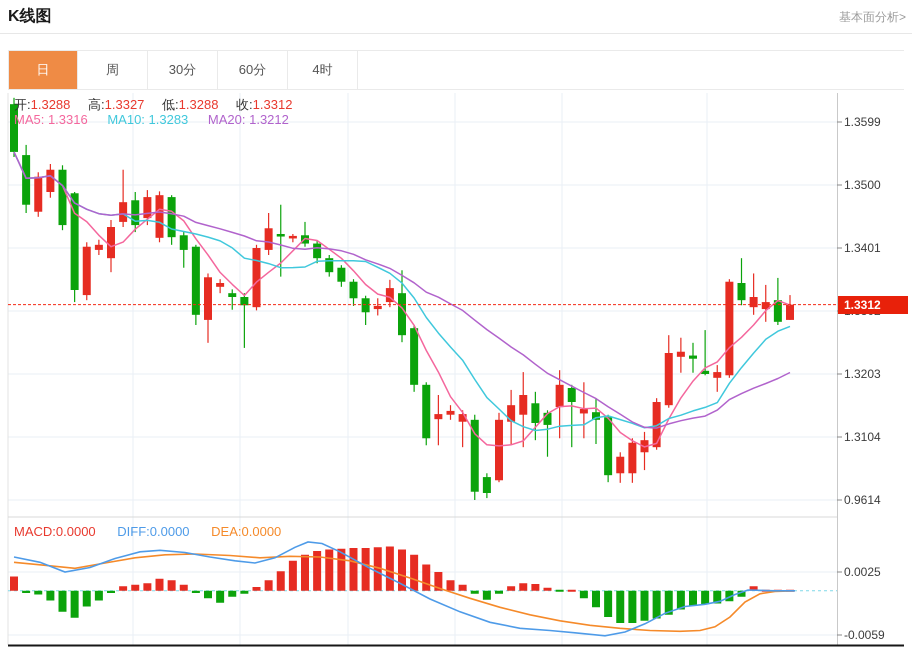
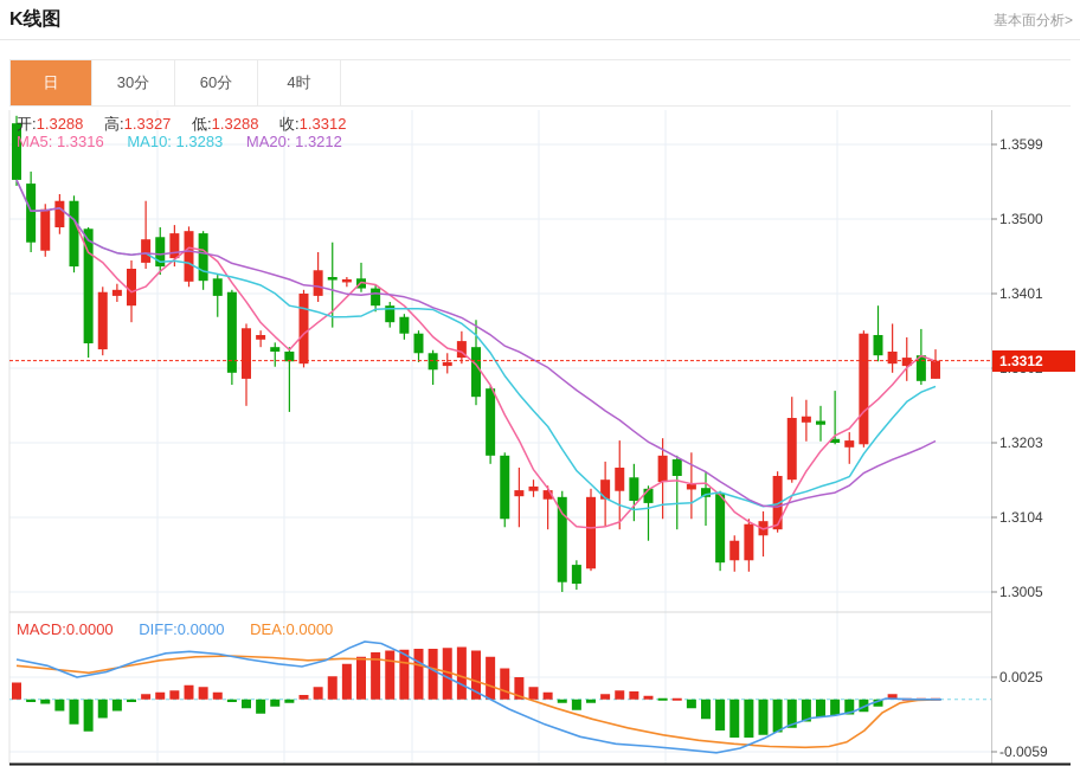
  K线图
  基本面分析>
  日
- 周
  30分
  60分
  4时
  开:1.3288 高:1.3327 低:1.3288 收:1.3312
  MA5: 1.3316 MA10: 1.3283 MA20: 1.3212
  MACD:0.0000 DIFF:0.0000 DEA:0.0000
  1.3599
  1.3500
  1.3401
  1.3203
  1.3104
- 0.9614
+ 1.3005
  0.0025
  -0.0059
  1.3312
